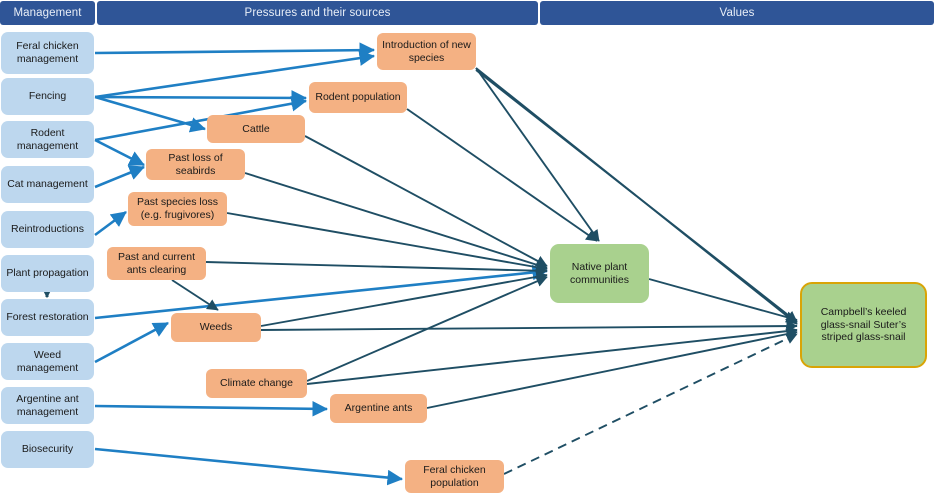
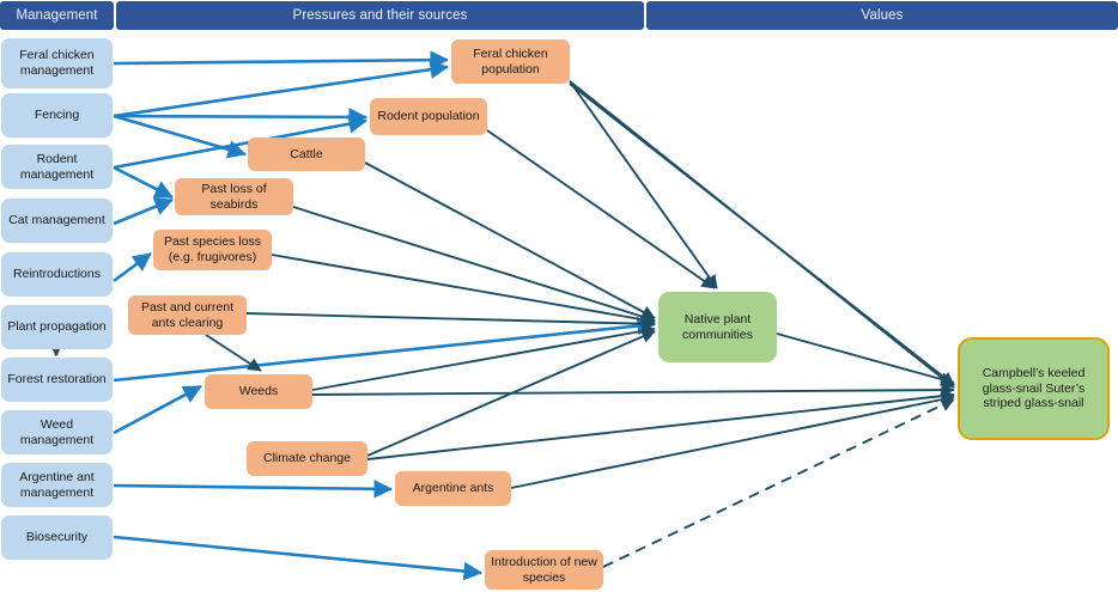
  Management
  Pressures and their sources
  Values
  Feral chicken management
  Fencing
  Rodent management
  Cat management
  Reintroductions
  Plant propagation
  Forest restoration
  Weed management
  Argentine ant management
  Biosecurity
- Introduction of new species
+ Feral chicken population
  Rodent population
  Cattle
  Past loss of seabirds
  Past species loss (e.g. frugivores)
  Past and current ants clearing
  Weeds
  Climate change
  Argentine ants
- Feral chicken population
+ Introduction of new species
  Native plant communities
  Campbell’s keeled glass-snail Suter’s striped glass-snail
